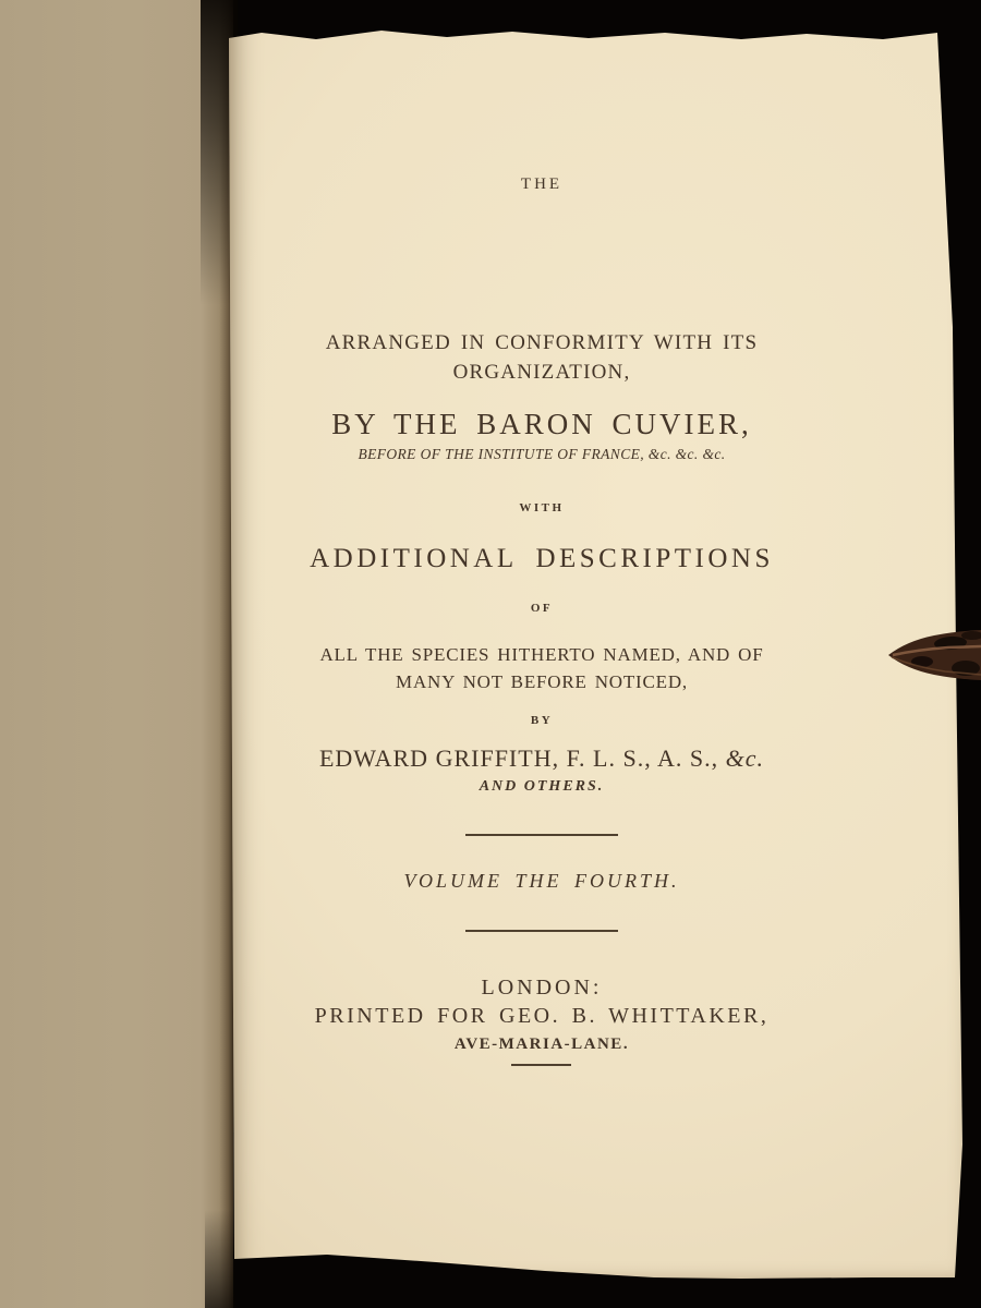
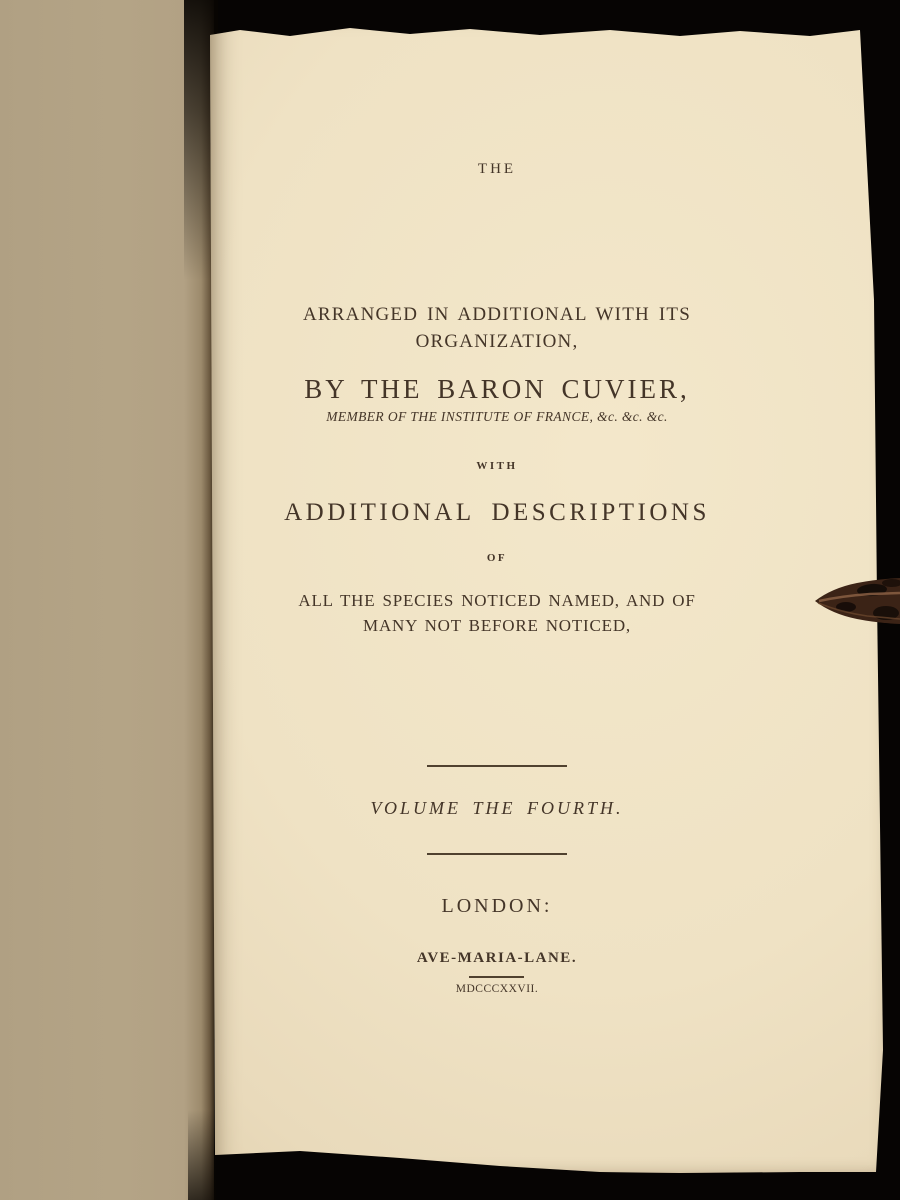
  THE
- ARRANGED IN CONFORMITY WITH ITS
+ ARRANGED IN ADDITIONAL WITH ITS
  ORGANIZATION,
  BY THE BARON CUVIER,
- BEFORE OF THE INSTITUTE OF FRANCE, &c. &c. &c.
+ MEMBER OF THE INSTITUTE OF FRANCE, &c. &c. &c.
  WITH
  ADDITIONAL DESCRIPTIONS
  OF
- ALL THE SPECIES HITHERTO NAMED, AND OF
+ ALL THE SPECIES NOTICED NAMED, AND OF
  MANY NOT BEFORE NOTICED,
- BY
- EDWARD GRIFFITH, F. L. S., A. S., &c.
- AND OTHERS.
  VOLUME THE FOURTH.
  LONDON:
- PRINTED FOR GEO. B. WHITTAKER,
  AVE-MARIA-LANE.
+ MDCCCXXVII.
